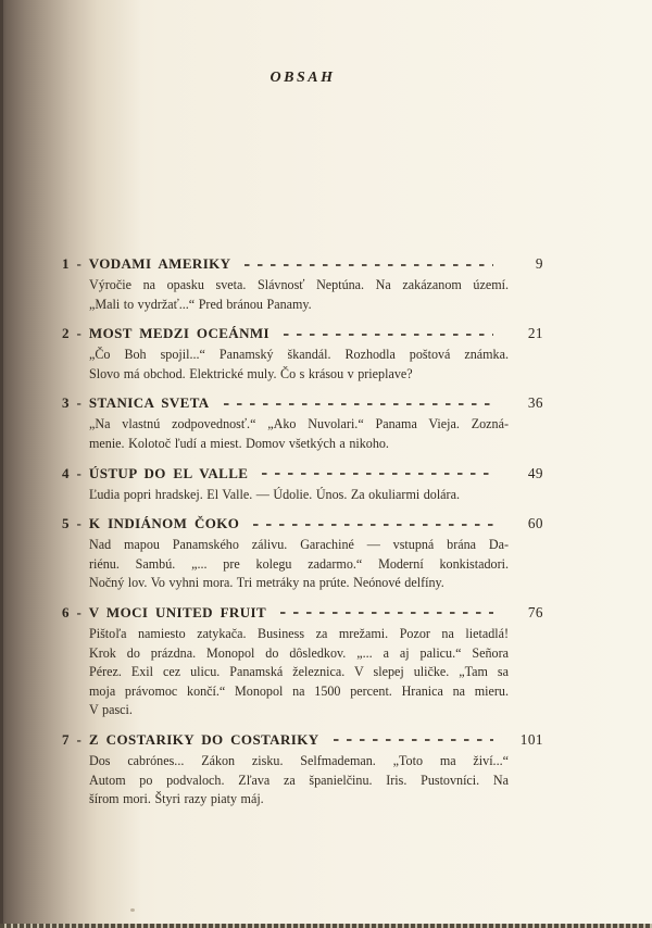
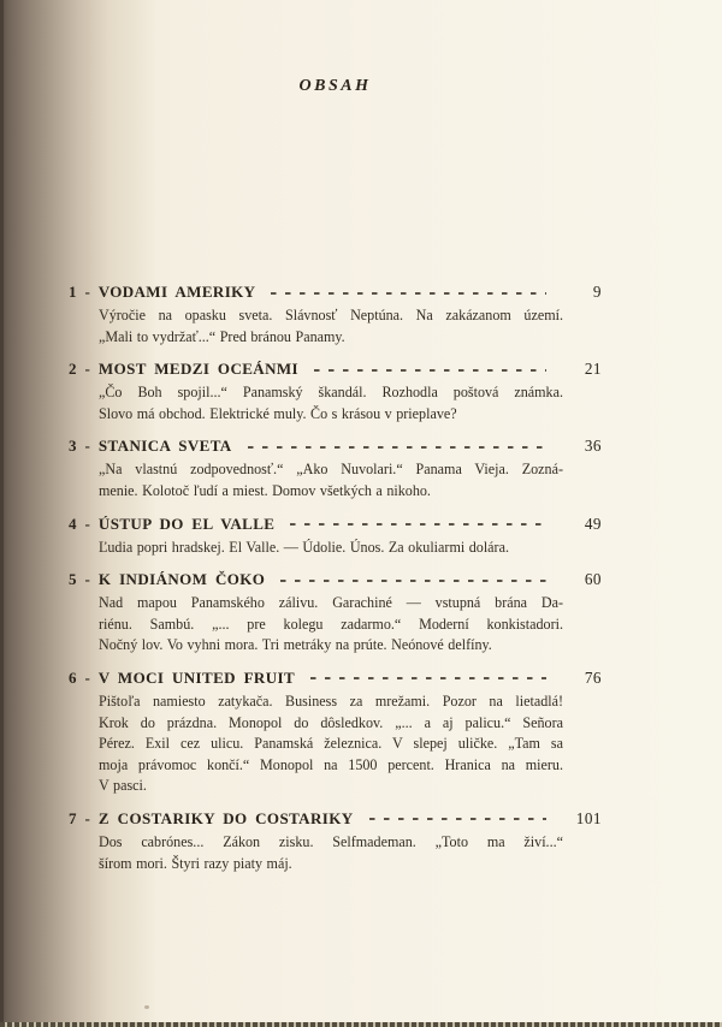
  OBSAH
  1 - VODAMI AMERIKY
  9
  Výročie na opasku sveta. Slávnosť Neptúna. Na zakázanom území.
  „Mali to vydržať...“ Pred bránou Panamy.
  2 - MOST MEDZI OCEÁNMI
  21
  „Čo Boh spojil...“ Panamský škandál. Rozhodla poštová známka.
  Slovo má obchod. Elektrické muly. Čo s krásou v prieplave?
  3 - STANICA SVETA
  36
  „Na vlastnú zodpovednosť.“ „Ako Nuvolari.“ Panama Vieja. Zozná-
  menie. Kolotoč ľudí a miest. Domov všetkých a nikoho.
  4 - ÚSTUP DO EL VALLE
  49
  Ľudia popri hradskej. El Valle. — Údolie. Únos. Za okuliarmi dolára.
  5 - K INDIÁNOM ČOKO
  60
  Nad mapou Panamského zálivu. Garachiné — vstupná brána Da-
  riénu. Sambú. „... pre kolegu zadarmo.“ Moderní konkistadori.
  Nočný lov. Vo vyhni mora. Tri metráky na prúte. Neónové delfíny.
  6 - V MOCI UNITED FRUIT
  76
  Pištoľa namiesto zatykača. Business za mrežami. Pozor na lietadlá!
  Krok do prázdna. Monopol do dôsledkov. „... a aj palicu.“ Señora
  Pérez. Exil cez ulicu. Panamská železnica. V slepej uličke. „Tam sa
  moja právomoc končí.“ Monopol na 1500 percent. Hranica na mieru.
  V pasci.
  7 - Z COSTARIKY DO COSTARIKY
  101
  Dos cabrónes... Zákon zisku. Selfmademan. „Toto ma živí...“
- Autom po podvaloch. Zľava za španielčinu. Iris. Pustovníci. Na
  šírom mori. Štyri razy piaty máj.
